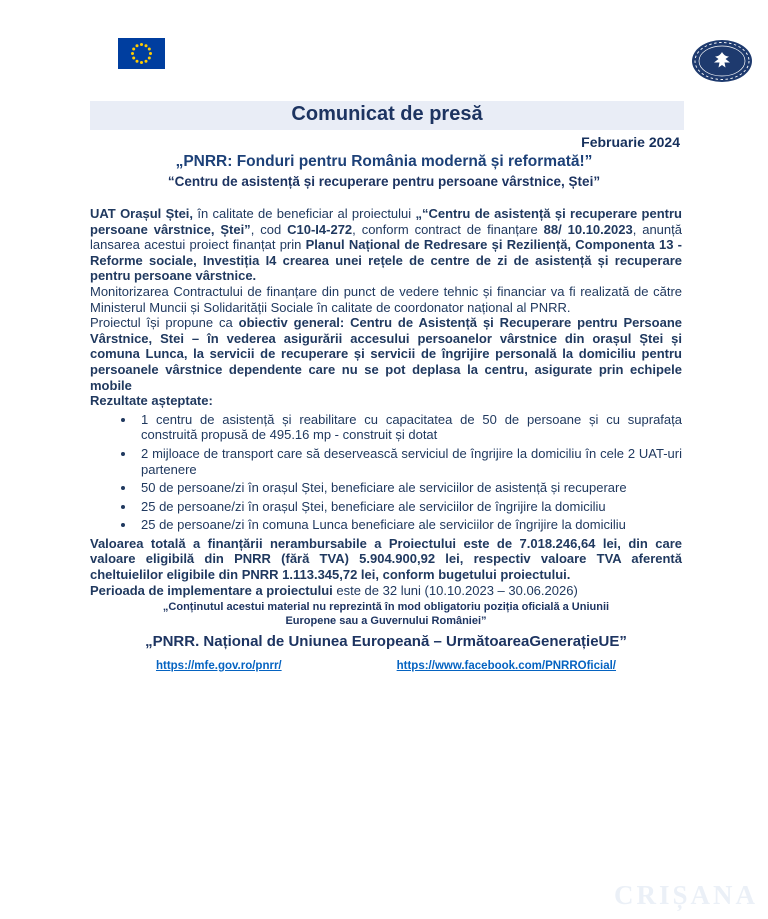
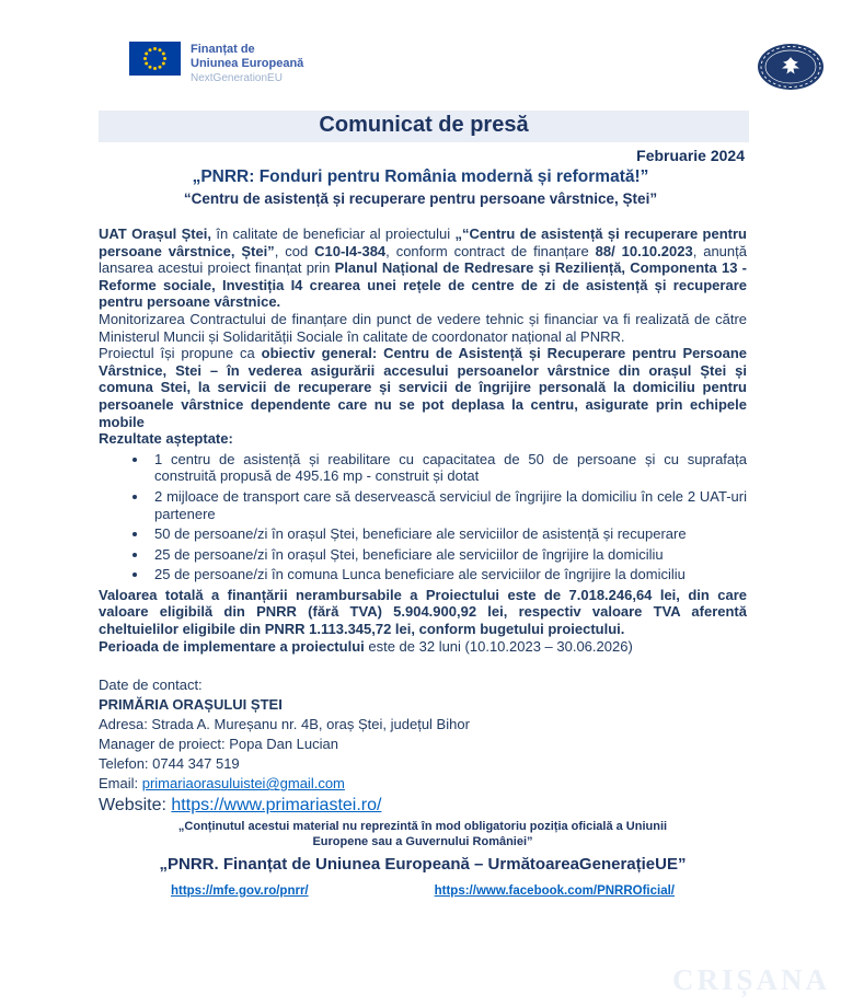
+ Finanțat de
+ Uniunea Europeană
+ NextGenerationEU
  Comunicat de presă
  Februarie 2024
  „PNRR: Fonduri pentru România modernă și reformată!”
  “Centru de asistență și recuperare pentru persoane vârstnice, Ștei”
- UAT Orașul Ștei, în calitate de beneficiar al proiectului „“Centru de asistență și recuperare pentru persoane vârstnice, Ștei”, cod C10-I4-272, conform contract de finanțare 88/ 10.10.2023, anunță lansarea acestui proiect finanțat prin Planul Național de Redresare și Reziliență, Componenta 13 - Reforme sociale, Investiția I4 crearea unei rețele de centre de zi de asistență și recuperare pentru persoane vârstnice.
+ UAT Orașul Ștei, în calitate de beneficiar al proiectului „“Centru de asistență și recuperare pentru persoane vârstnice, Ștei”, cod C10-I4-384, conform contract de finanțare 88/ 10.10.2023, anunță lansarea acestui proiect finanțat prin Planul Național de Redresare și Reziliență, Componenta 13 - Reforme sociale, Investiția I4 crearea unei rețele de centre de zi de asistență și recuperare pentru persoane vârstnice.
  Monitorizarea Contractului de finanțare din punct de vedere tehnic și financiar va fi realizată de către Ministerul Muncii și Solidarității Sociale în calitate de coordonator național al PNRR.
- Proiectul își propune ca obiectiv general: Centru de Asistență și Recuperare pentru Persoane Vârstnice, Stei – în vederea asigurării accesului persoanelor vârstnice din orașul Ștei și comuna Lunca, la servicii de recuperare și servicii de îngrijire personală la domiciliu pentru persoanele vârstnice dependente care nu se pot deplasa la centru, asigurate prin echipele mobile
+ Proiectul își propune ca obiectiv general: Centru de Asistență și Recuperare pentru Persoane Vârstnice, Stei – în vederea asigurării accesului persoanelor vârstnice din orașul Ștei și comuna Stei, la servicii de recuperare și servicii de îngrijire personală la domiciliu pentru persoanele vârstnice dependente care nu se pot deplasa la centru, asigurate prin echipele mobile
  Rezultate așteptate:
  1 centru de asistență și reabilitare cu capacitatea de 50 de persoane și cu suprafața construită propusă de 495.16 mp - construit și dotat
  2 mijloace de transport care să deservească serviciul de îngrijire la domiciliu în cele 2 UAT-uri partenere
  50 de persoane/zi în orașul Ștei, beneficiare ale serviciilor de asistență și recuperare
  25 de persoane/zi în orașul Ștei, beneficiare ale serviciilor de îngrijire la domiciliu
  25 de persoane/zi în comuna Lunca beneficiare ale serviciilor de îngrijire la domiciliu
  Valoarea totală a finanțării nerambursabile a Proiectului este de 7.018.246,64 lei, din care valoare eligibilă din PNRR (fără TVA) 5.904.900,92 lei, respectiv valoare TVA aferentă cheltuielilor eligibile din PNRR 1.113.345,72 lei, conform bugetului proiectului.
  Perioada de implementare a proiectului este de 32 luni (10.10.2023 – 30.06.2026)
+ Date de contact:
+ PRIMĂRIA ORAȘULUI ȘTEI
+ Adresa: Strada A. Mureșanu nr. 4B, oraș Ștei, județul Bihor
+ Manager de proiect: Popa Dan Lucian
+ Telefon: 0744 347 519
+ Email: primariaorasuluistei@gmail.com
+ Website: https://www.primariastei.ro/
  „Conținutul acestui material nu reprezintă în mod obligatoriu poziția oficială a Uniunii Europene sau a Guvernului României”
- „PNRR. Național de Uniunea Europeană – UrmătoareaGenerațieUE”
+ „PNRR. Finanțat de Uniunea Europeană – UrmătoareaGenerațieUE”
  https://mfe.gov.ro/pnrr/
  https://www.facebook.com/PNRROficial/
